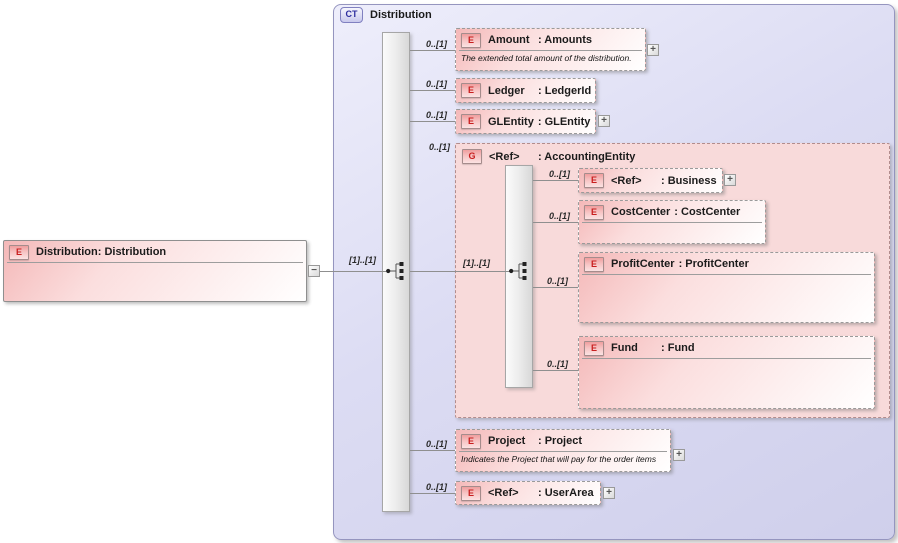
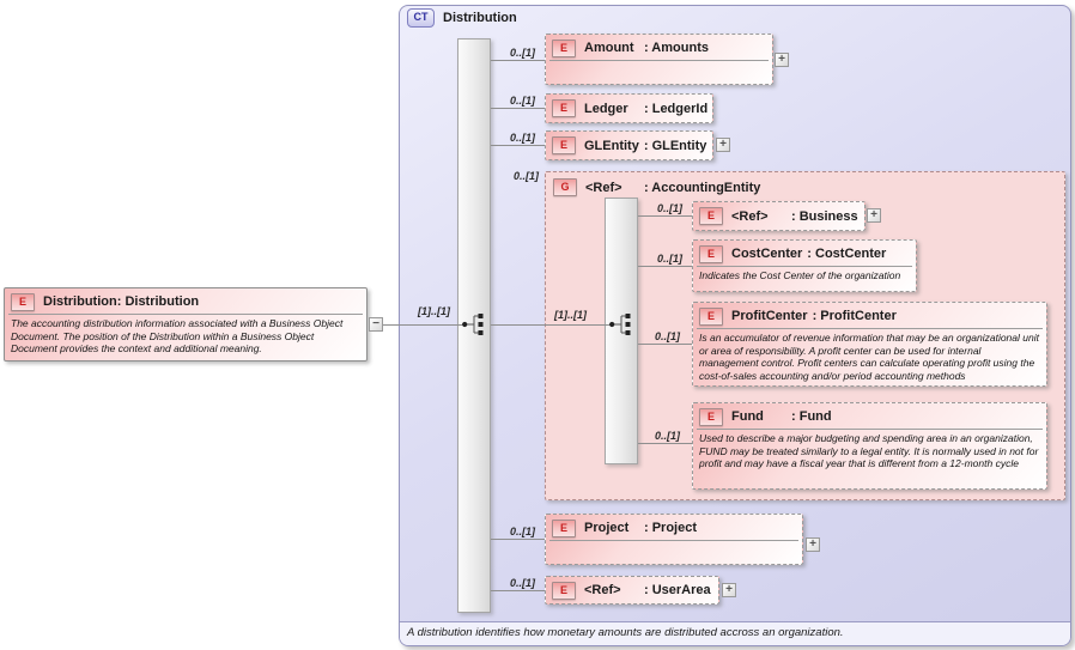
  CT
  Distribution
+ A distribution identifies how monetary amounts are distributed accross an organization.
  G
  <Ref>
  : AccountingEntity
  [1]..[1]
  0..[1]
  0..[1]
  0..[1]
  0..[1]
  [1]..[1]
  0..[1]
  0..[1]
  0..[1]
  0..[1]
  0..[1]
  0..[1]
  E
  Distribution
  : Distribution
+ The accounting distribution information associated with a Business Object Document. The position of the Distribution within a Business Object Document provides the context and additional meaning.
  −
  E
  Amount
  : Amounts
- The extended total amount of the distribution.
  +
  E
  Ledger
  : LedgerId
  E
  GLEntity
  : GLEntity
  +
  E
  <Ref>
  : Business
  +
  E
  CostCenter
  : CostCenter
+ Indicates the Cost Center of the organization
  E
  ProfitCenter
  : ProfitCenter
+ Is an accumulator of revenue information that may be an organizational unit or area of responsibility. A profit center can be used for internal management control. Profit centers can calculate operating profit using the cost-of-sales accounting and/or period accounting methods
  E
  Fund
  : Fund
+ Used to describe a major budgeting and spending area in an organization, FUND may be treated similarly to a legal entity. It is normally used in not for profit and may have a fiscal year that is different from a 12-month cycle
  E
  Project
  : Project
- Indicates the Project that will pay for the order items
  +
  E
  <Ref>
  : UserArea
  +
